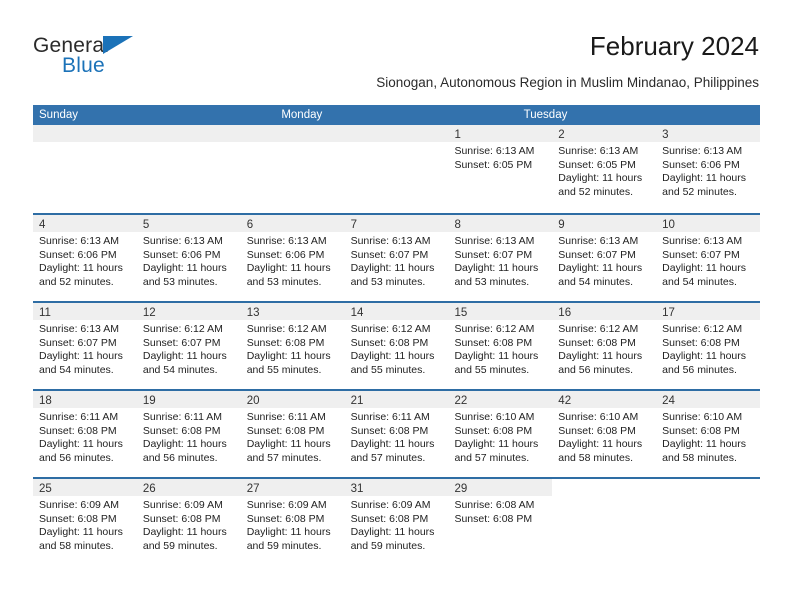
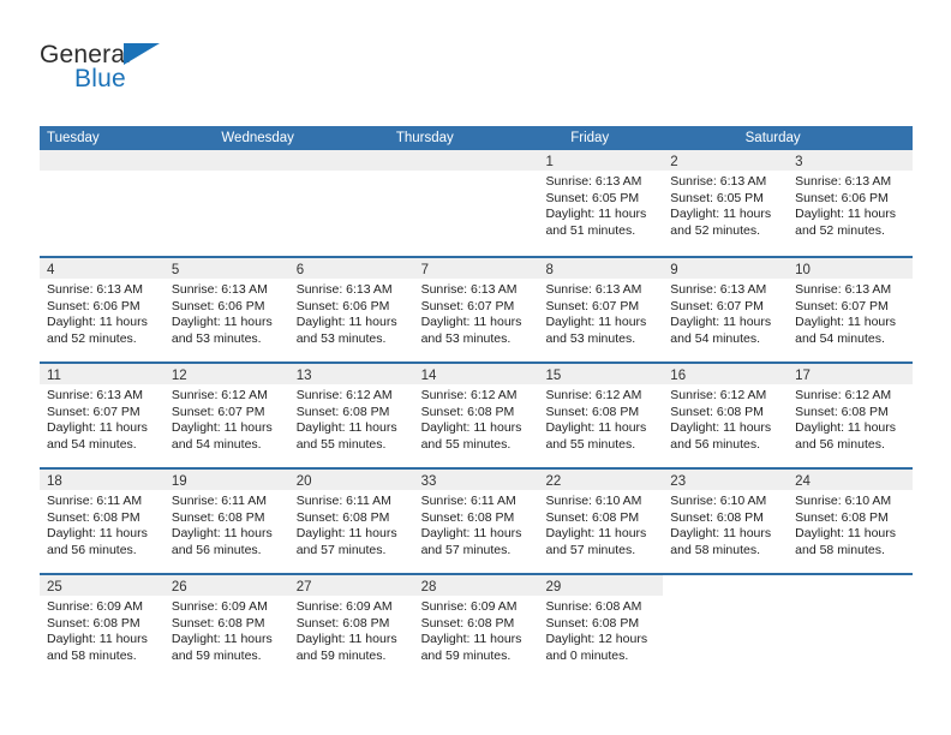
  General
  Blue
- February 2024
- Sionogan, Autonomous Region in Muslim Mindanao, Philippines
- Sunday
- Monday
  Tuesday
+ Wednesday
+ Thursday
+ Friday
+ Saturday
  1
  Sunrise: 6:13 AM
  Sunset: 6:05 PM
+ Daylight: 11 hours and 51 minutes.
  2
  Sunrise: 6:13 AM
  Sunset: 6:05 PM
  Daylight: 11 hours and 52 minutes.
  3
  Sunrise: 6:13 AM
  Sunset: 6:06 PM
  Daylight: 11 hours and 52 minutes.
  4
  Sunrise: 6:13 AM
  Sunset: 6:06 PM
  Daylight: 11 hours and 52 minutes.
  5
  Sunrise: 6:13 AM
  Sunset: 6:06 PM
  Daylight: 11 hours and 53 minutes.
  6
  Sunrise: 6:13 AM
  Sunset: 6:06 PM
  Daylight: 11 hours and 53 minutes.
  7
  Sunrise: 6:13 AM
  Sunset: 6:07 PM
  Daylight: 11 hours and 53 minutes.
  8
  Sunrise: 6:13 AM
  Sunset: 6:07 PM
  Daylight: 11 hours and 53 minutes.
  9
  Sunrise: 6:13 AM
  Sunset: 6:07 PM
  Daylight: 11 hours and 54 minutes.
  10
  Sunrise: 6:13 AM
  Sunset: 6:07 PM
  Daylight: 11 hours and 54 minutes.
  11
  Sunrise: 6:13 AM
  Sunset: 6:07 PM
  Daylight: 11 hours and 54 minutes.
  12
  Sunrise: 6:12 AM
  Sunset: 6:07 PM
  Daylight: 11 hours and 54 minutes.
  13
  Sunrise: 6:12 AM
  Sunset: 6:08 PM
  Daylight: 11 hours and 55 minutes.
  14
  Sunrise: 6:12 AM
  Sunset: 6:08 PM
  Daylight: 11 hours and 55 minutes.
  15
  Sunrise: 6:12 AM
  Sunset: 6:08 PM
  Daylight: 11 hours and 55 minutes.
  16
  Sunrise: 6:12 AM
  Sunset: 6:08 PM
  Daylight: 11 hours and 56 minutes.
  17
  Sunrise: 6:12 AM
  Sunset: 6:08 PM
  Daylight: 11 hours and 56 minutes.
  18
  Sunrise: 6:11 AM
  Sunset: 6:08 PM
  Daylight: 11 hours and 56 minutes.
  19
  Sunrise: 6:11 AM
  Sunset: 6:08 PM
  Daylight: 11 hours and 56 minutes.
  20
  Sunrise: 6:11 AM
  Sunset: 6:08 PM
  Daylight: 11 hours and 57 minutes.
- 21
+ 33
  Sunrise: 6:11 AM
  Sunset: 6:08 PM
  Daylight: 11 hours and 57 minutes.
  22
  Sunrise: 6:10 AM
  Sunset: 6:08 PM
  Daylight: 11 hours and 57 minutes.
- 42
+ 23
  Sunrise: 6:10 AM
  Sunset: 6:08 PM
  Daylight: 11 hours and 58 minutes.
  24
  Sunrise: 6:10 AM
  Sunset: 6:08 PM
  Daylight: 11 hours and 58 minutes.
  25
  Sunrise: 6:09 AM
  Sunset: 6:08 PM
  Daylight: 11 hours and 58 minutes.
  26
  Sunrise: 6:09 AM
  Sunset: 6:08 PM
  Daylight: 11 hours and 59 minutes.
  27
  Sunrise: 6:09 AM
  Sunset: 6:08 PM
  Daylight: 11 hours and 59 minutes.
- 31
+ 28
  Sunrise: 6:09 AM
  Sunset: 6:08 PM
  Daylight: 11 hours and 59 minutes.
  29
  Sunrise: 6:08 AM
  Sunset: 6:08 PM
+ Daylight: 12 hours and 0 minutes.
